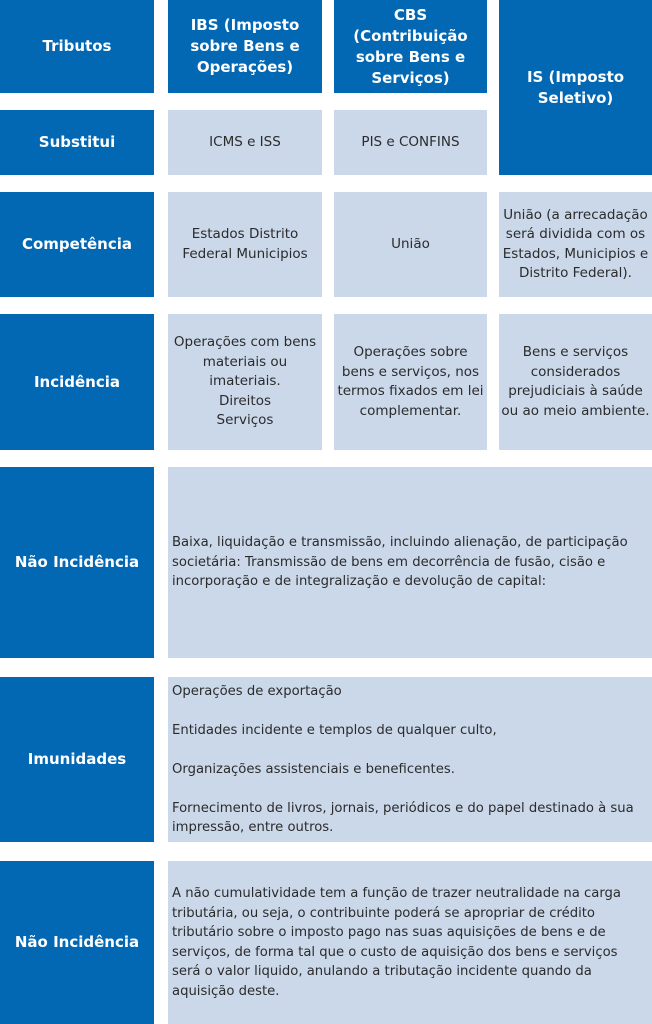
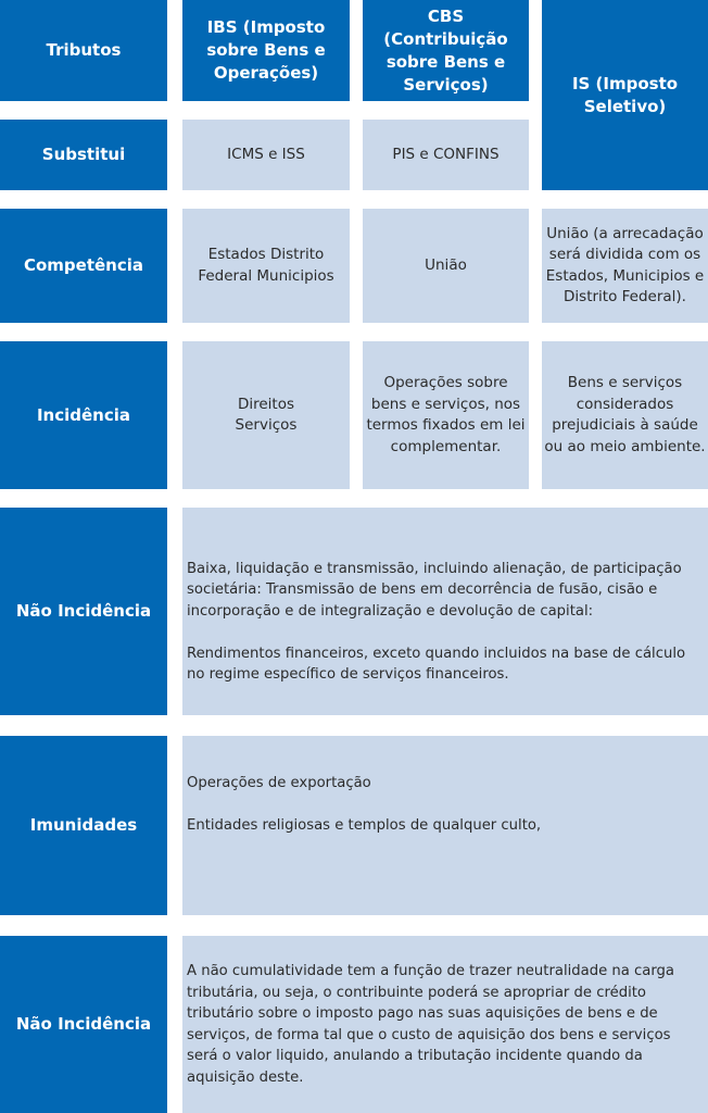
  Tributos
  IBS (Imposto sobre Bens e Operações)
  CBS (Contribuição sobre Bens e Serviços)
  IS (Imposto Seletivo)
  Substitui
  ICMS e ISS
  PIS e CONFINS
  Competência
  Estados Distrito Federal Municipios
  União
  União (a arrecadação será dividida com os Estados, Municipios e Distrito Federal).
  Incidência
- Operações com bens materiais ou imateriais.
  Direitos
  Serviços
  Operações sobre bens e serviços, nos termos fixados em lei complementar.
  Bens e serviços considerados prejudiciais à saúde ou ao meio ambiente.
  Não Incidência
  Baixa, liquidação e transmissão, incluindo alienação, de participação societária: Transmissão de bens em decorrência de fusão, cisão e incorporação e de integralização e devolução de capital:
+ Rendimentos financeiros, exceto quando incluidos na base de cálculo no regime específico de serviços financeiros.
  Imunidades
  Operações de exportação
- Entidades incidente e templos de qualquer culto,
+ Entidades religiosas e templos de qualquer culto,
- Organizações assistenciais e beneficentes.
- Fornecimento de livros, jornais, periódicos e do papel destinado à sua impressão, entre outros.
  Não Incidência
  A não cumulatividade tem a função de trazer neutralidade na carga tributária, ou seja, o contribuinte poderá se apropriar de crédito tributário sobre o imposto pago nas suas aquisições de bens e de serviços, de forma tal que o custo de aquisição dos bens e serviços será o valor liquido, anulando a tributação incidente quando da aquisição deste.
